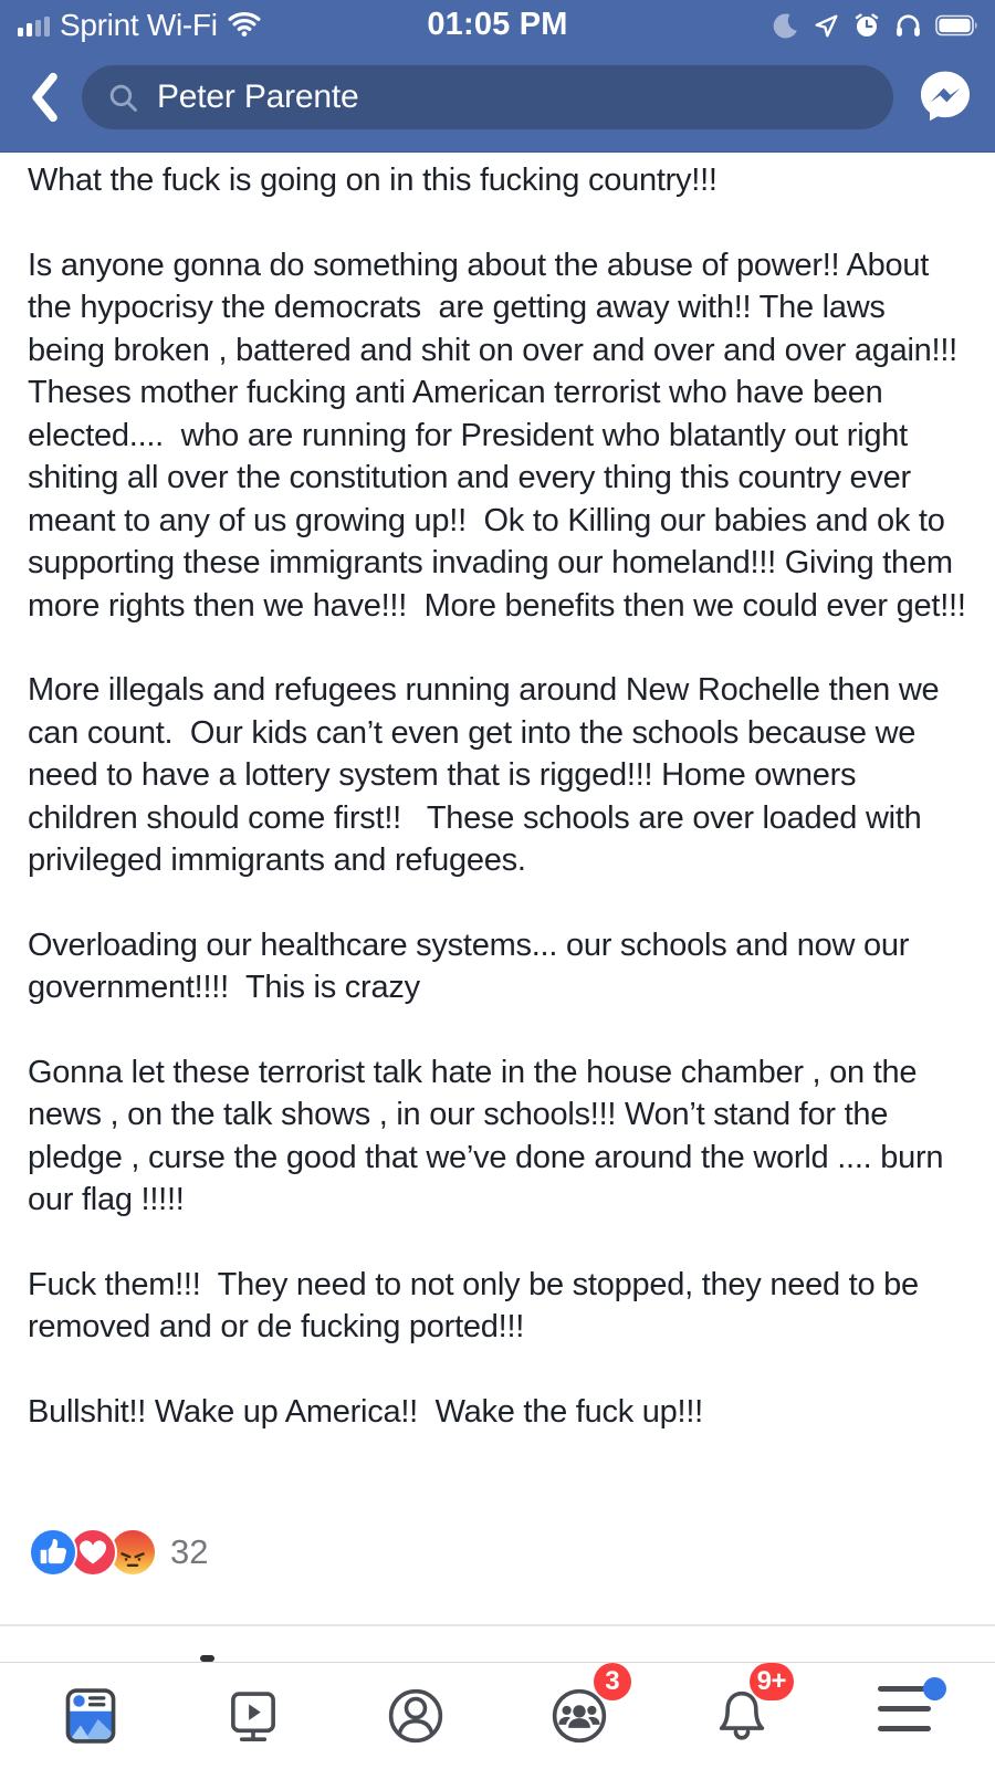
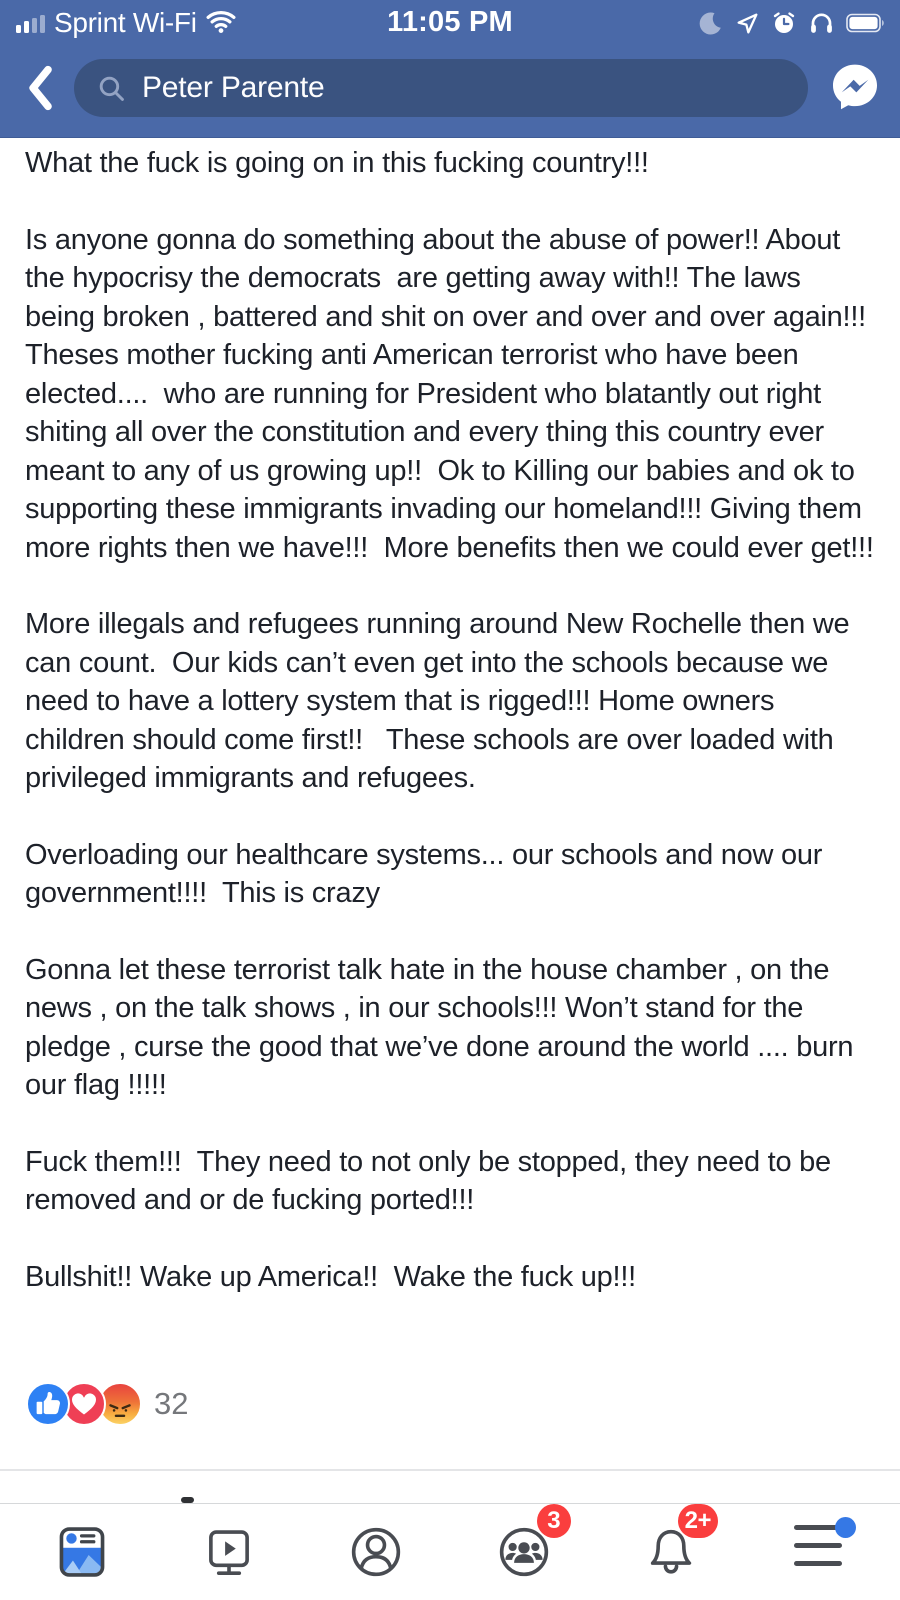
  Sprint Wi-Fi
- 01:05 PM
+ 11:05 PM
  Peter Parente
  What the fuck is going on in this fucking country!!!
  Is anyone gonna do something about the abuse of power!! About the hypocrisy the democrats are getting away with!! The laws being broken , battered and shit on over and over and over again!!! Theses mother fucking anti American terrorist who have been elected.... who are running for President who blatantly out right shiting all over the constitution and every thing this country ever meant to any of us growing up!! Ok to Killing our babies and ok to supporting these immigrants invading our homeland!!! Giving them more rights then we have!!! More benefits then we could ever get!!!
  More illegals and refugees running around New Rochelle then we can count. Our kids can’t even get into the schools because we need to have a lottery system that is rigged!!! Home owners children should come first!! These schools are over loaded with privileged immigrants and refugees.
  Overloading our healthcare systems... our schools and now our government!!!! This is crazy
  Gonna let these terrorist talk hate in the house chamber , on the news , on the talk shows , in our schools!!! Won’t stand for the pledge , curse the good that we’ve done around the world .... burn our flag !!!!!
  Fuck them!!! They need to not only be stopped, they need to be removed and or de fucking ported!!!
  Bullshit!! Wake up America!! Wake the fuck up!!!
  32
  3
- 9+
+ 2+
